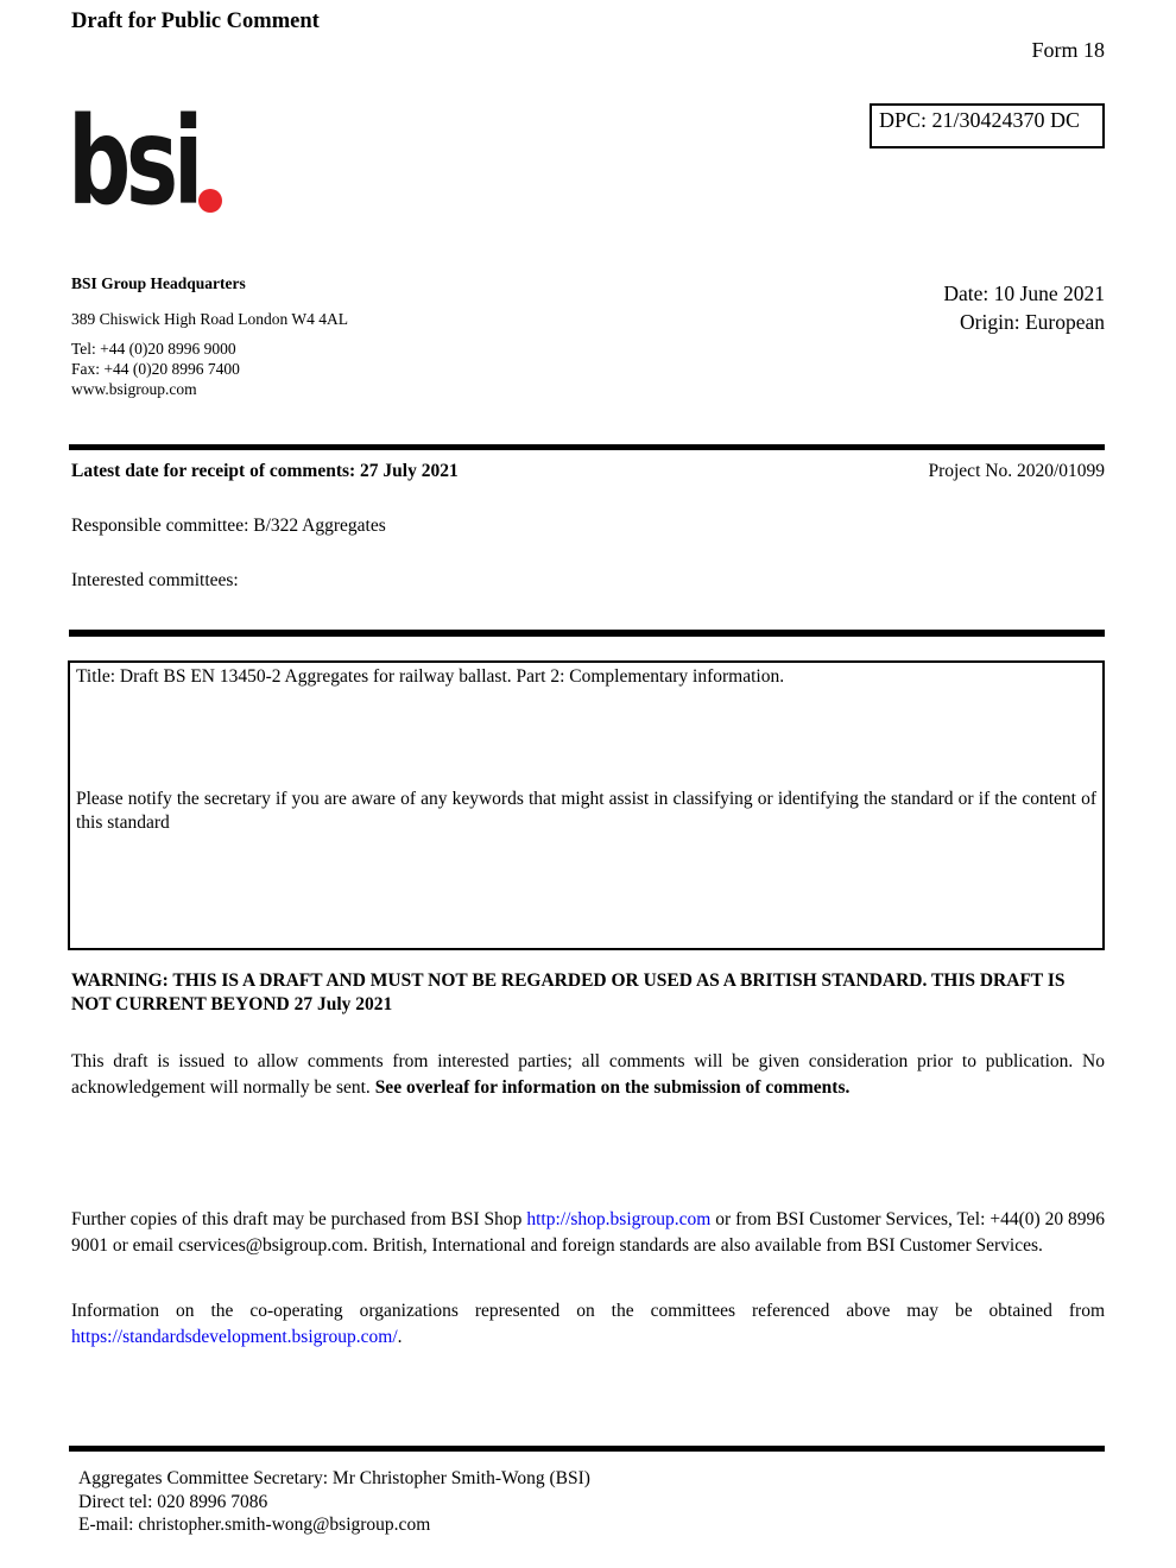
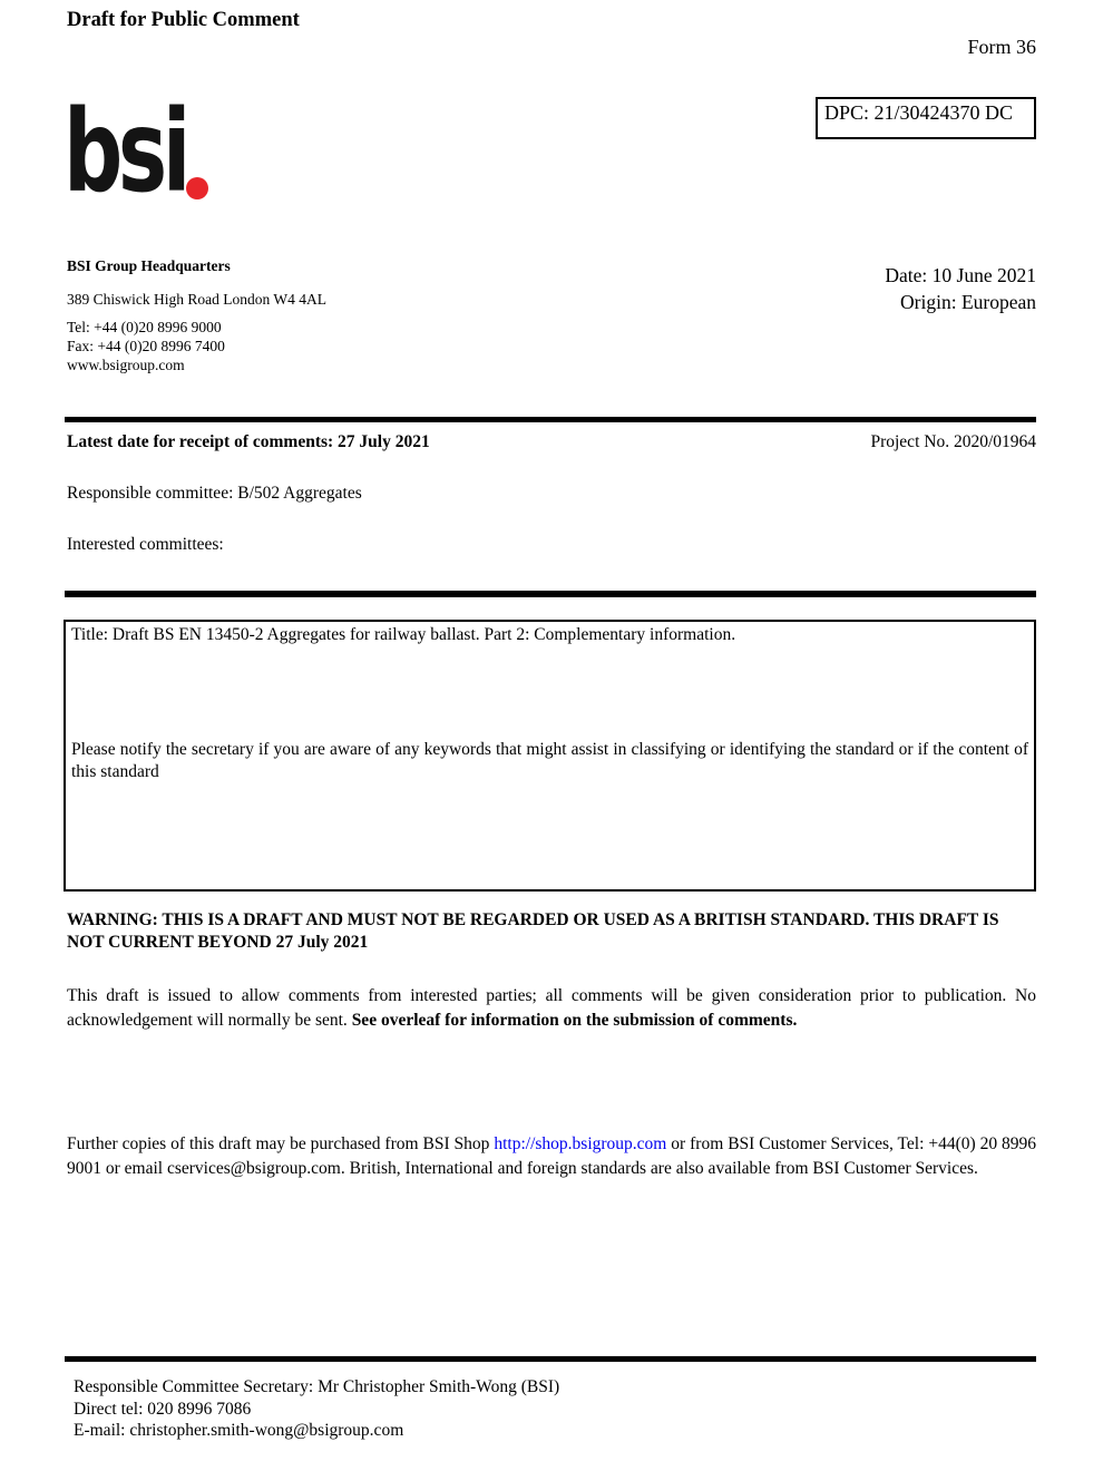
  Draft for Public Comment
- Form 18
+ Form 36
  DPC: 21/30424370 DC
  bsi
  BSI Group Headquarters
  389 Chiswick High Road London W4 4AL
  Tel: +44 (0)20 8996 9000
  Fax: +44 (0)20 8996 7400
  www.bsigroup.com
  Date: 10 June 2021
  Origin: European
  Latest date for receipt of comments: 27 July 2021
- Project No. 2020/01099
+ Project No. 2020/01964
- Responsible committee: B/322 Aggregates
+ Responsible committee: B/502 Aggregates
  Interested committees:
  Title: Draft BS EN 13450-2 Aggregates for railway ballast. Part 2: Complementary information.
  Please notify the secretary if you are aware of any keywords that might assist in classifying or identifying the standard or if the content of this standard
  WARNING: THIS IS A DRAFT AND MUST NOT BE REGARDED OR USED AS A BRITISH STANDARD. THIS DRAFT IS NOT CURRENT BEYOND 27 July 2021
  This draft is issued to allow comments from interested parties; all comments will be given consideration prior to publication. No acknowledgement will normally be sent. See overleaf for information on the submission of comments.
  Further copies of this draft may be purchased from BSI Shop http://shop.bsigroup.com or from BSI Customer Services, Tel: +44(0) 20 8996 9001 or email cservices@bsigroup.com. British, International and foreign standards are also available from BSI Customer Services.
- Information on the co-operating organizations represented on the committees referenced above may be obtained from https://standardsdevelopment.bsigroup.com/.
- Aggregates Committee Secretary: Mr Christopher Smith-Wong (BSI)
+ Responsible Committee Secretary: Mr Christopher Smith-Wong (BSI)
  Direct tel: 020 8996 7086
  E-mail: christopher.smith-wong@bsigroup.com
